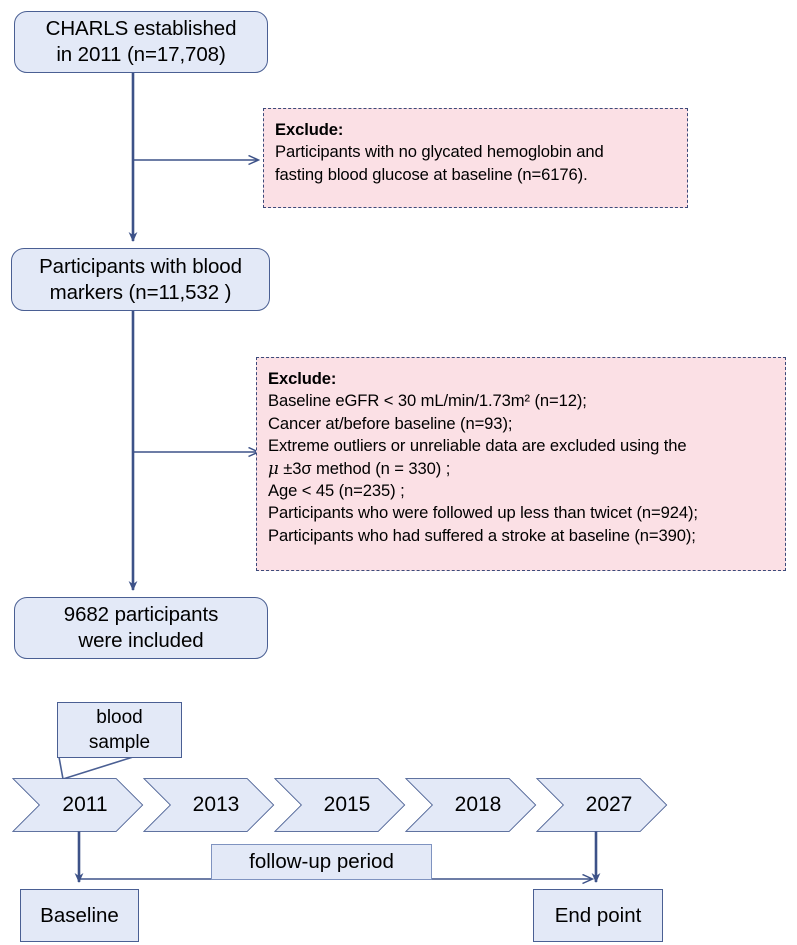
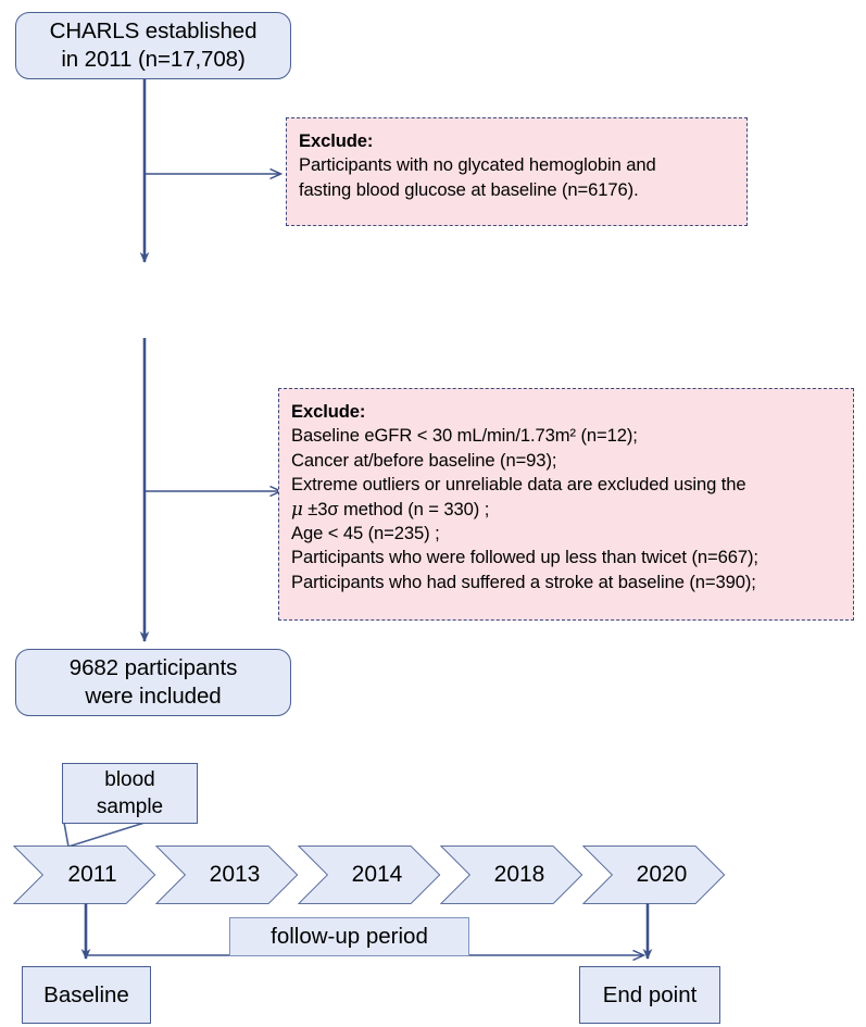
  CHARLS established
  in 2011 (n=17,708)
- Participants with blood
- markers (n=11,532 )
  9682 participants
  were included
  Exclude:
  Participants with no glycated hemoglobin and
  fasting blood glucose at baseline (n=6176).
  Exclude:
  Baseline eGFR < 30 mL/min/1.73m² (n=12);
  Cancer at/before baseline (n=93);
  Extreme outliers or unreliable data are excluded using the
  μ ±3σ method (n = 330) ;
  Age < 45 (n=235) ;
- Participants who were followed up less than twicet (n=924);
+ Participants who were followed up less than twicet (n=667);
  Participants who had suffered a stroke at baseline (n=390);
  blood
  sample
  2011
  2013
- 2015
+ 2014
  2018
- 2027
+ 2020
  follow-up period
  Baseline
  End point
